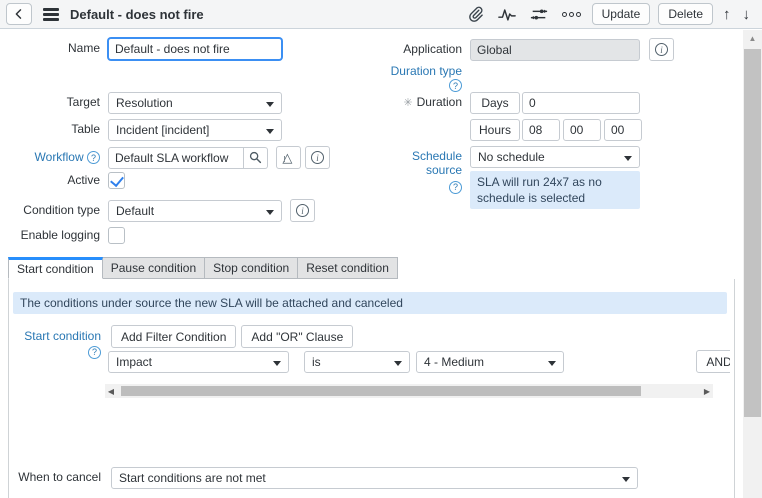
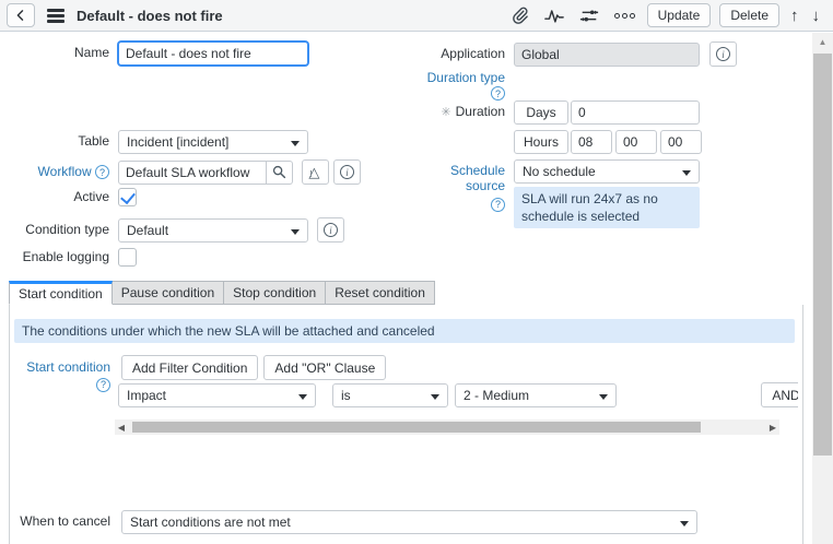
  Default - does not fire
  Update
  Delete
  ↑
  ↓
  Name
  Default - does not fire
- Target
- Resolution
  Table
  Incident [incident]
  Workflow ?
  Default SLA workflow
  △!
  i
  Active
  Condition type
  Default
  i
  Enable logging
  Application
  Global
  i
  Duration type ?
  ✳ Duration
  Days
  0
  Hours
  08
  00
  00
  Schedule source
  ?
  No schedule
  SLA will run 24x7 as no schedule is selected
  Start condition
  Pause condition
  Stop condition
  Reset condition
- The conditions under source the new SLA will be attached and canceled
+ The conditions under which the new SLA will be attached and canceled
  Start condition
  ?
  Add Filter Condition
  Add "OR" Clause
  Impact
  is
- 4 - Medium
+ 2 - Medium
  AND
  ◀
  ▶
  When to cancel
  Start conditions are not met
  ▲
